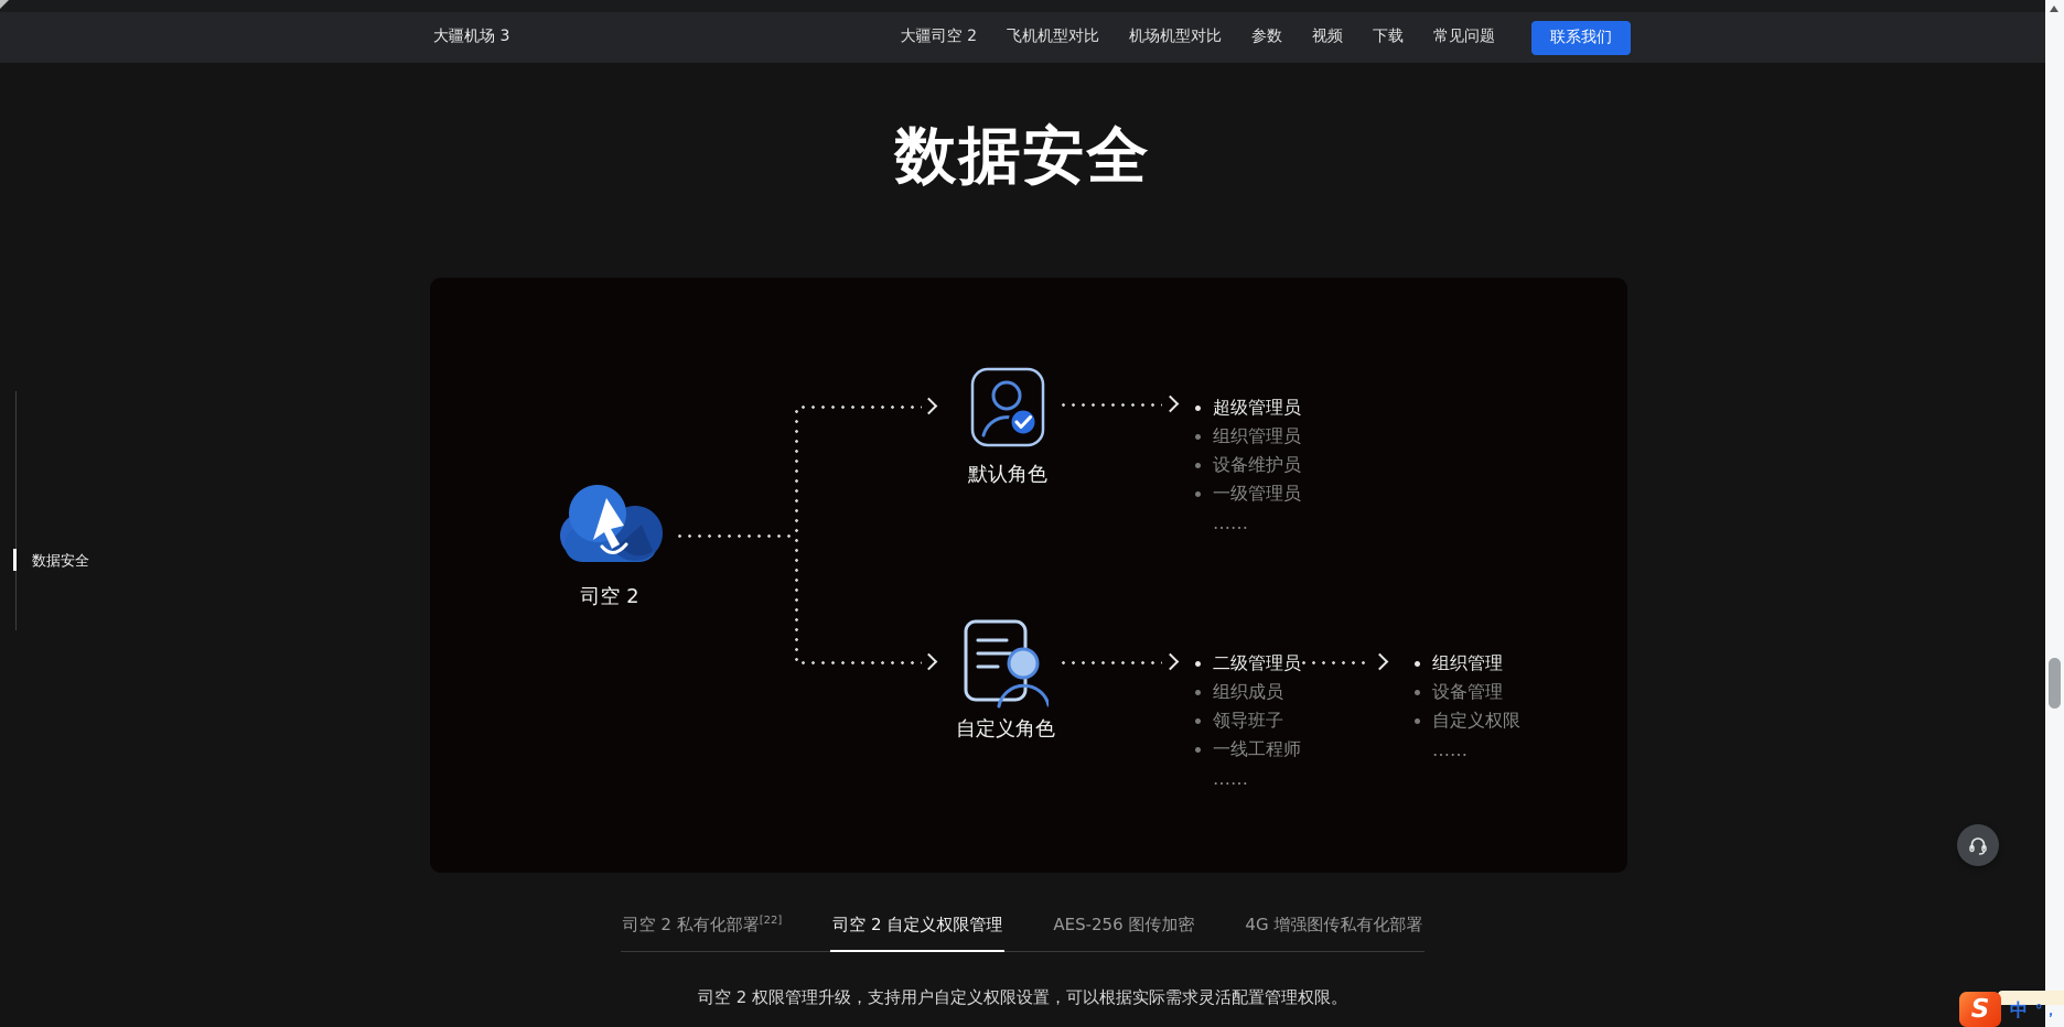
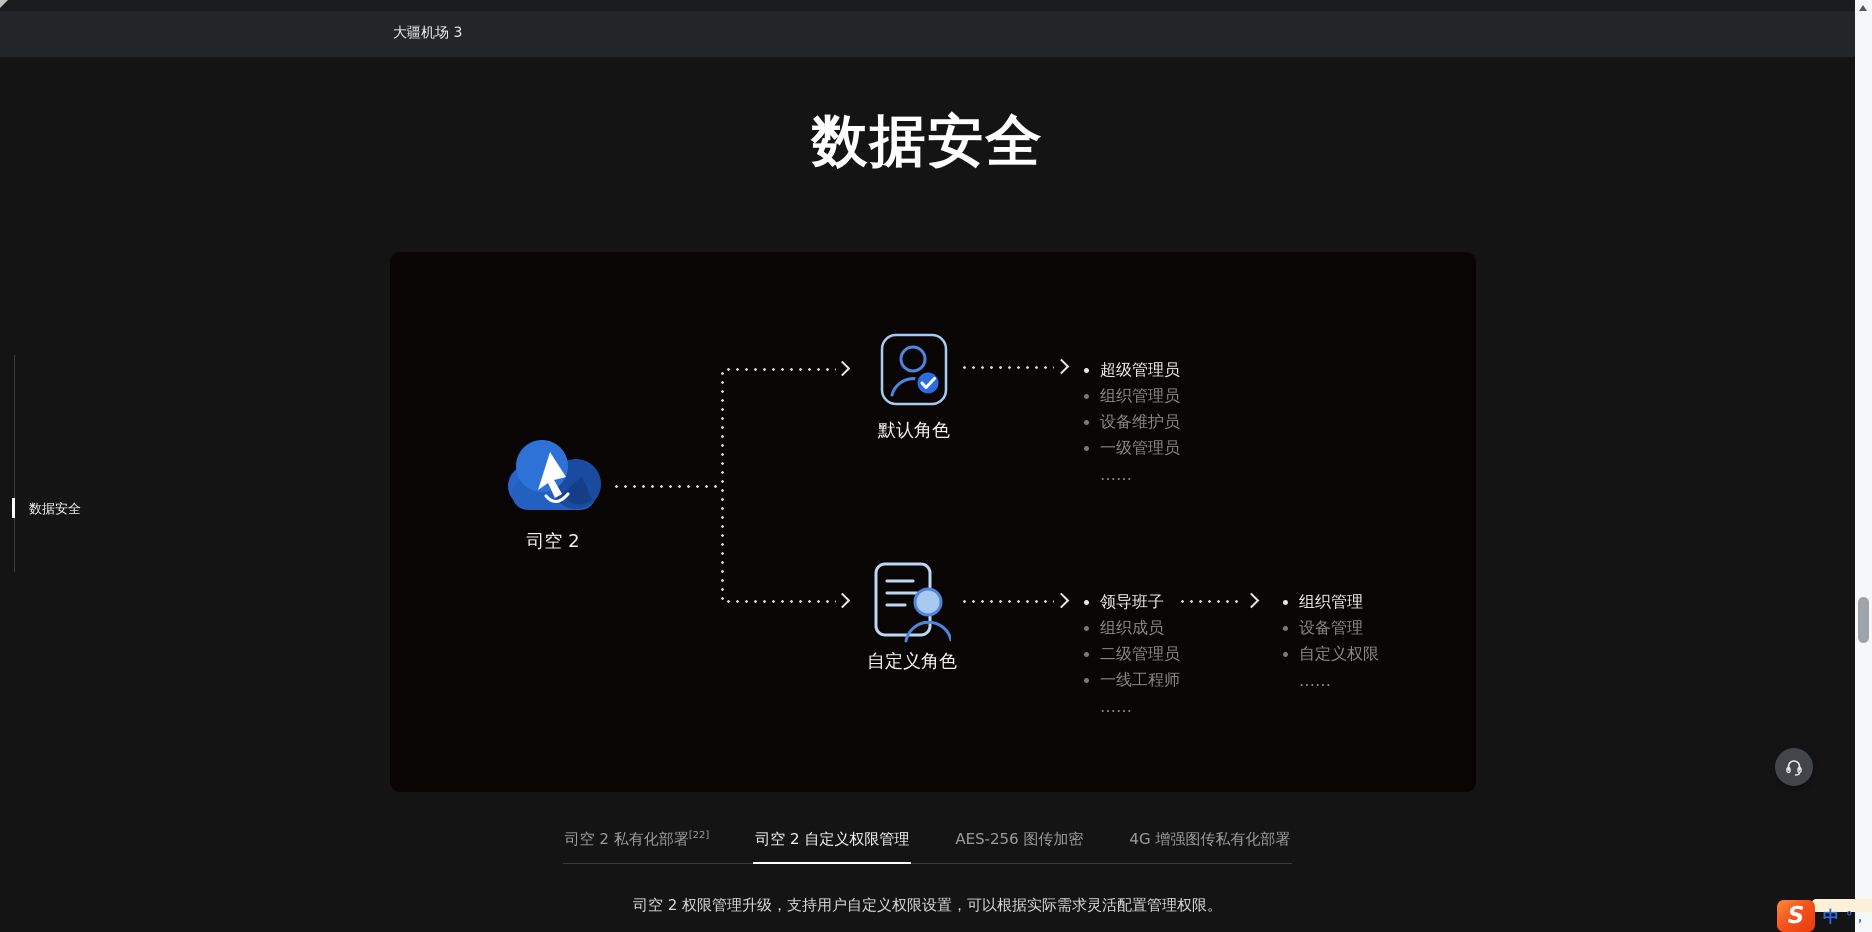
  大疆机场 3
- 大疆司空 2
- 飞机机型对比
- 机场机型对比
- 参数
- 视频
- 下载
- 常见问题
- 联系我们
  数据安全
  数据安全
  司空 2
  默认角色
  超级管理员
  组织管理员
  设备维护员
  一级管理员
  ……
  自定义角色
- 二级管理员
+ 领导班子
  组织成员
- 领导班子
+ 二级管理员
  一线工程师
  ……
  组织管理
  设备管理
  自定义权限
  ……
  司空 2 私有化部署[22]
  司空 2 自定义权限管理
  AES-256 图传加密
  4G 增强图传私有化部署
  司空 2 权限管理升级，支持用户自定义权限设置，可以根据实际需求灵活配置管理权限。
  S
  中
  °，
